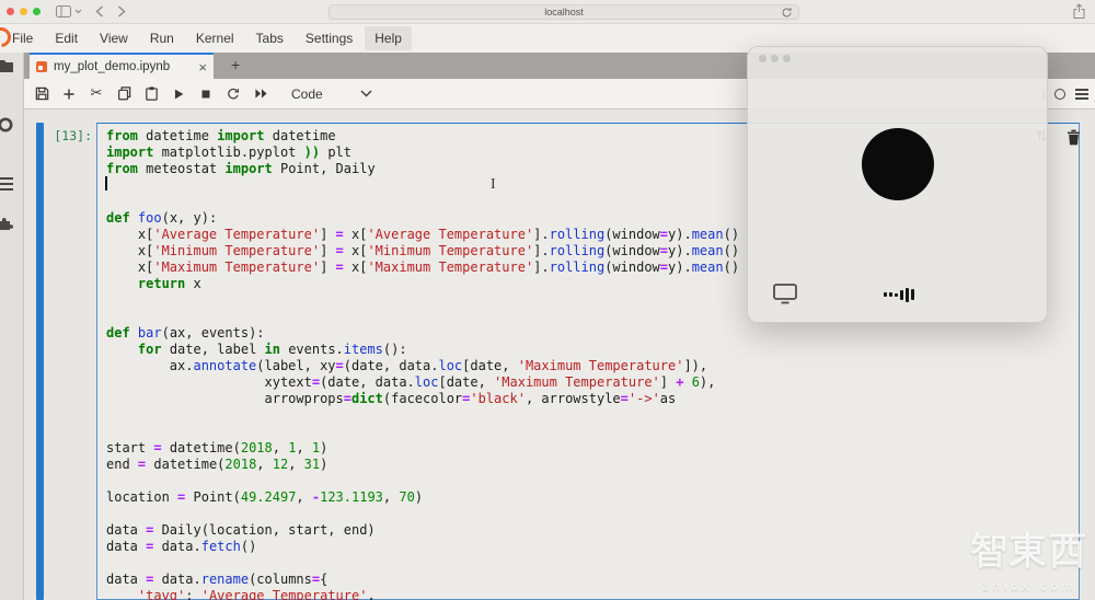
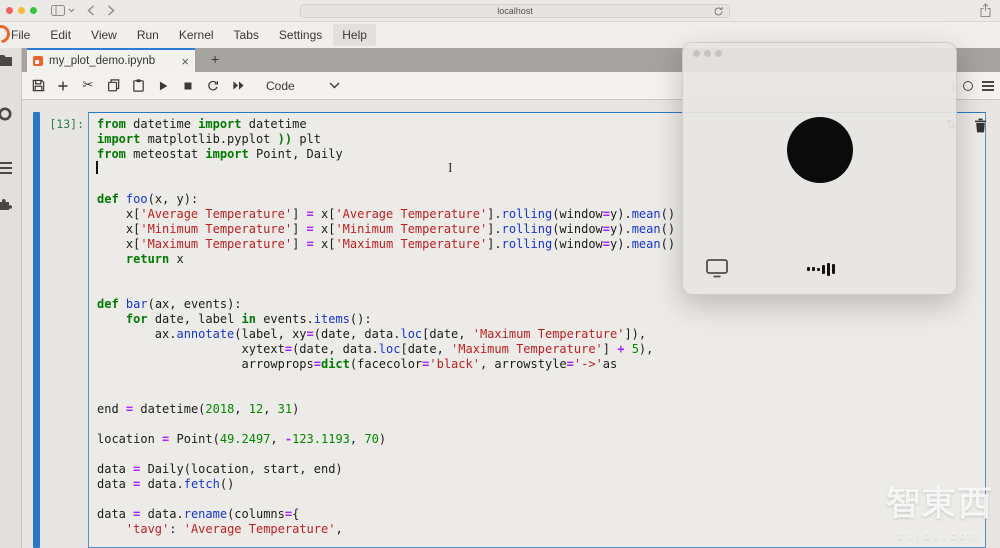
  localhost
  File
  Edit
  View
  Run
  Kernel
  Tabs
  Settings
  Help
  my_plot_demo.ipynb
  ×
  +
  ✂
  Code
  [13]:
  from datetime import datetime
  import matplotlib.pyplot )) plt
  from meteostat import Point, Daily
  def foo(x, y):
  x['Average Temperature'] = x['Average Temperature'].rolling(window=y).mean()
  x['Minimum Temperature'] = x['Minimum Temperature'].rolling(window=y).mean()
  x['Maximum Temperature'] = x['Maximum Temperature'].rolling(window=y).mean()
  return x
  def bar(ax, events):
  for date, label in events.items():
  ax.annotate(label, xy=(date, data.loc[date, 'Maximum Temperature']),
- xytext=(date, data.loc[date, 'Maximum Temperature'] + 6),
+ xytext=(date, data.loc[date, 'Maximum Temperature'] + 5),
  arrowprops=dict(facecolor='black', arrowstyle='->'as
- start = datetime(2018, 1, 1)
  end = datetime(2018, 12, 31)
  location = Point(49.2497, -123.1193, 70)
  data = Daily(location, start, end)
  data = data.fetch()
  data = data.rename(columns={
  'tavg': 'Average Temperature',
  I
  智東西
  zhidx.com
